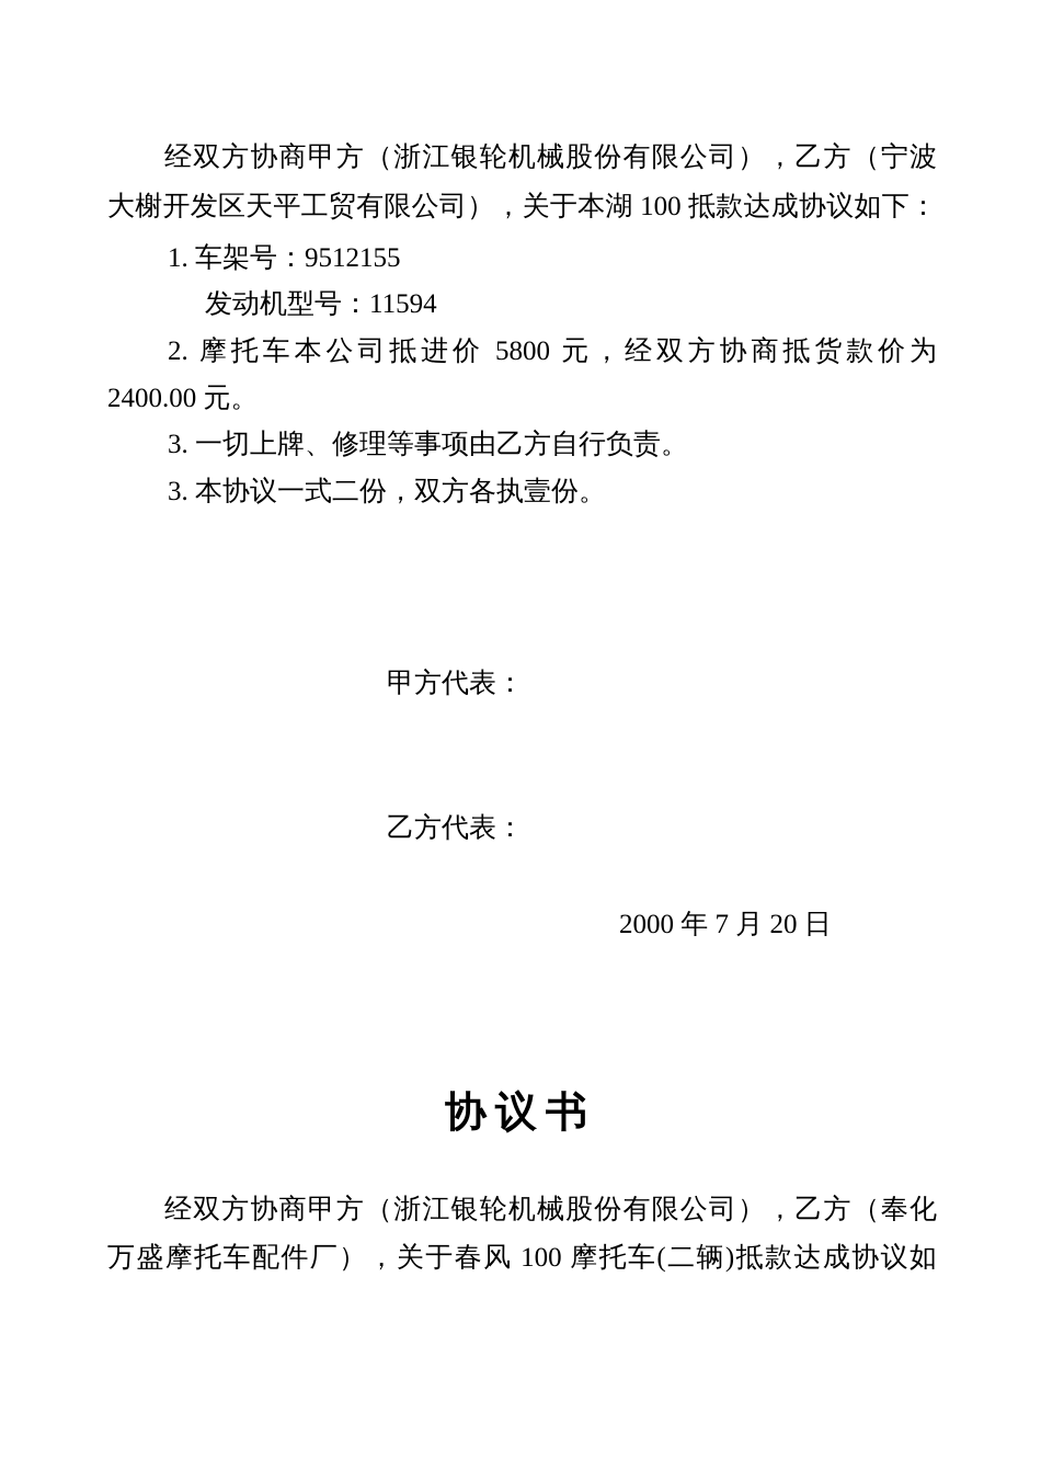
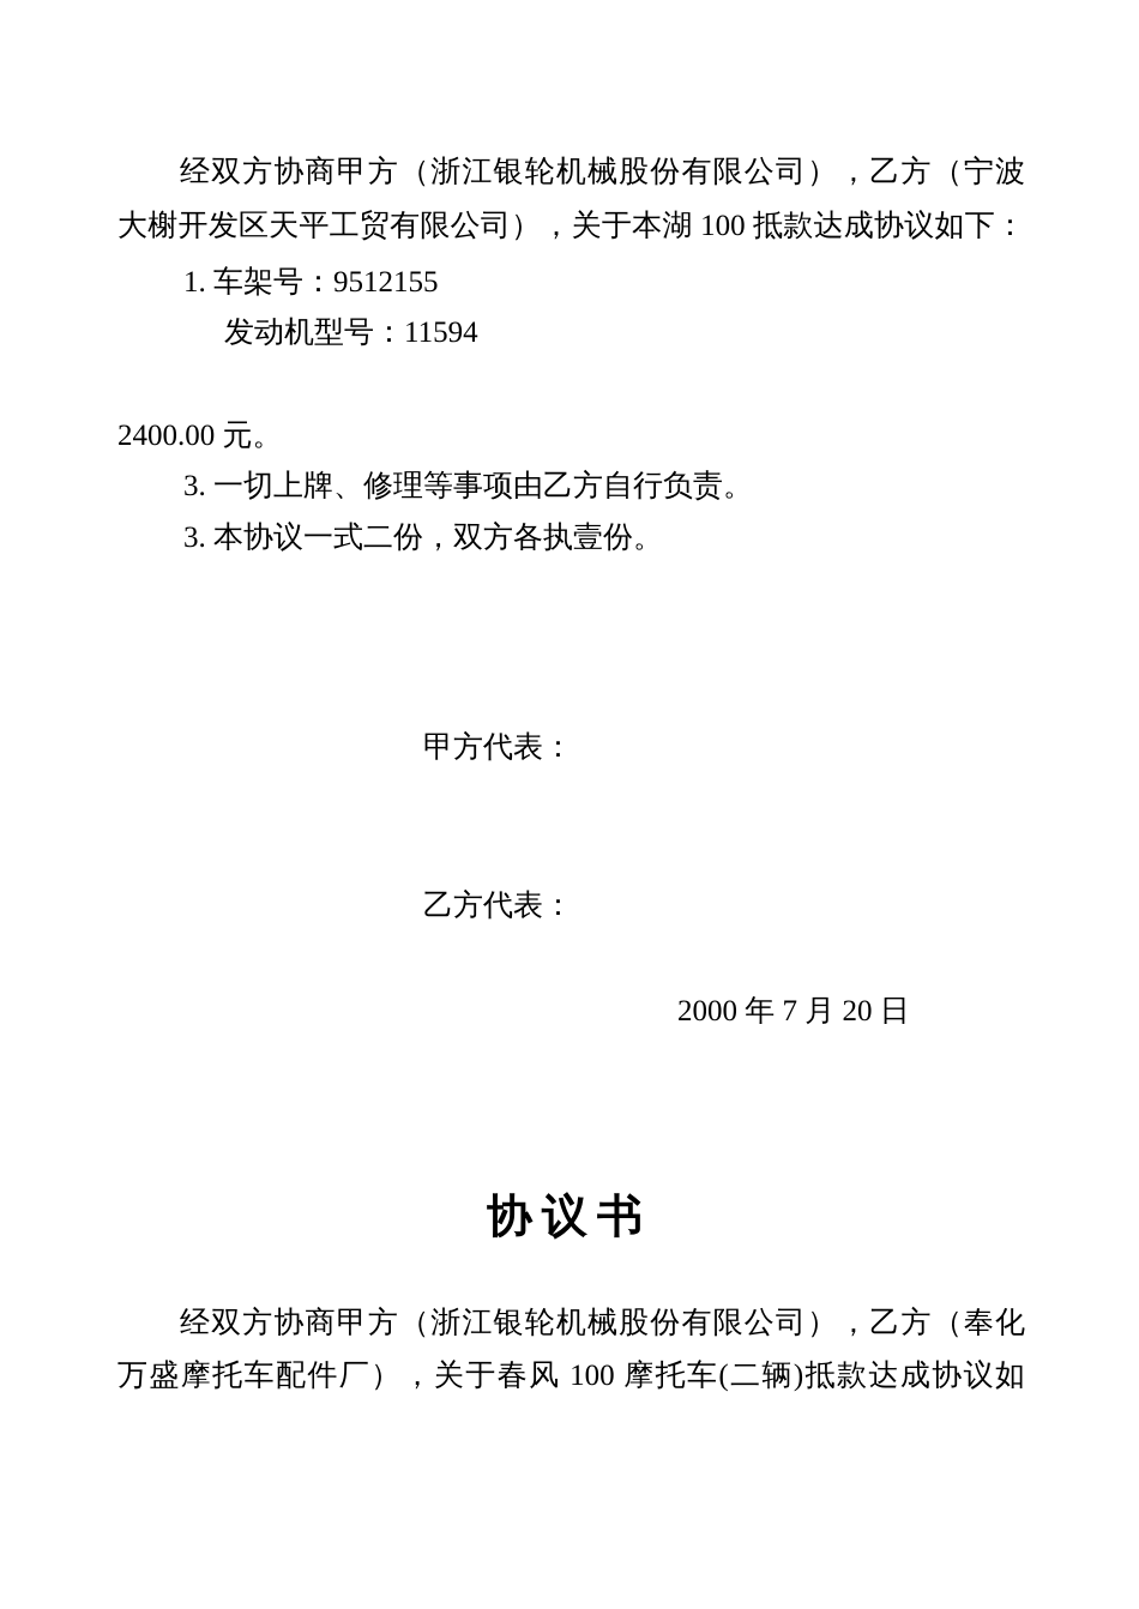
  经双方协商甲方（浙江银轮机械股份有限公司），乙方（宁波
  大榭开发区天平工贸有限公司），关于本湖 100 抵款达成协议如下：
  1. 车架号：9512155
  发动机型号：11594
- 2. 摩托车本公司抵进价 5800 元，经双方协商抵货款价为
  2400.00 元。
  3. 一切上牌、修理等事项由乙方自行负责。
  3. 本协议一式二份，双方各执壹份。
  甲方代表：
  乙方代表：
  2000 年 7 月 20 日
  协议书
  经双方协商甲方（浙江银轮机械股份有限公司），乙方（奉化
  万盛摩托车配件厂），关于春风 100 摩托车(二辆)抵款达成协议如
